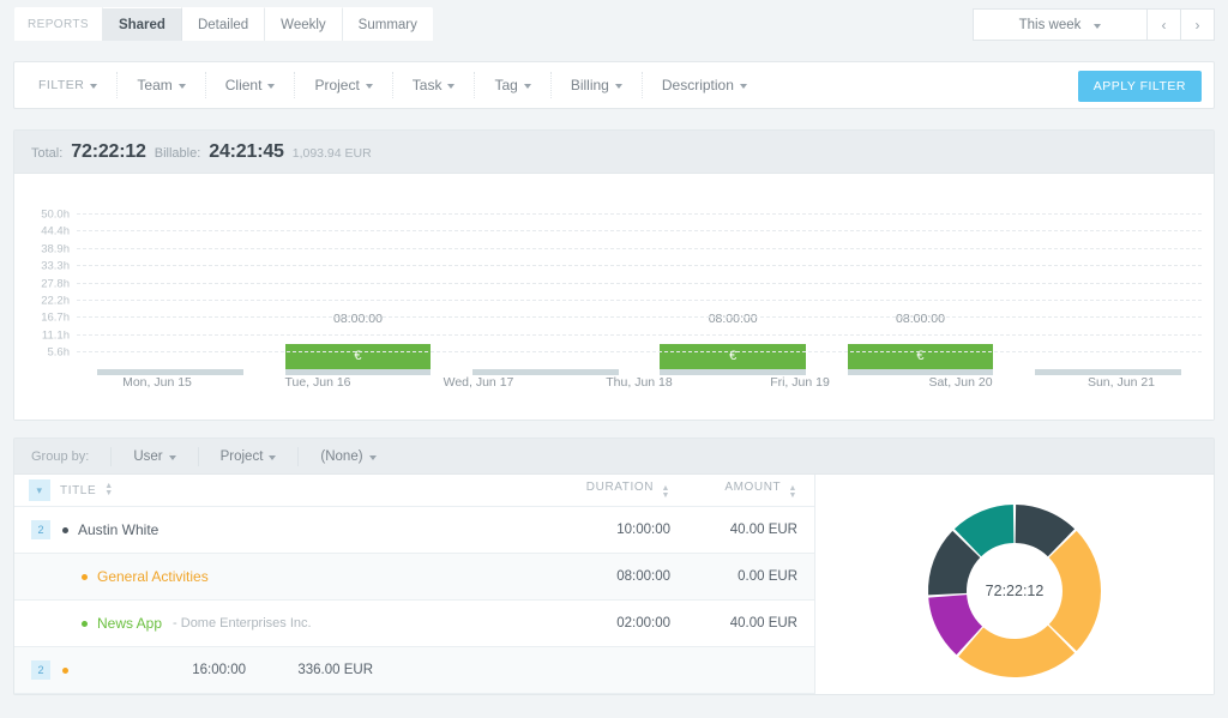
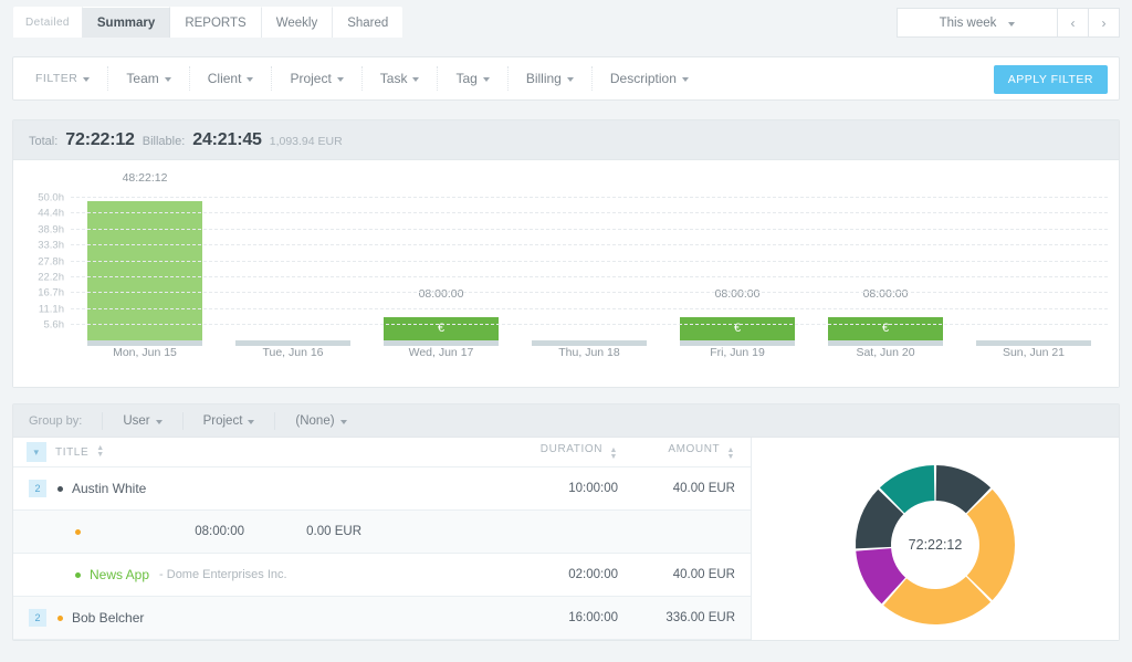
- REPORTS
+ Detailed
- Shared
+ Summary
- Detailed
+ REPORTS
  Weekly
- Summary
+ Shared
  This week
  ‹
  ›
  FILTER
  Team
  Client
  Project
  Task
  Tag
  Billing
  Description
  APPLY FILTER
  Total:
  72:22:12
  Billable:
  24:21:45
  1,093.94 EUR
+ 48:22:12
  €
  08:00:00
  €
  08:00:00
  €
  08:00:00
  5.6h
  11.1h
  16.7h
  22.2h
  27.8h
  33.3h
  38.9h
  44.4h
  50.0h
  Mon, Jun 15
  Tue, Jun 16
  Wed, Jun 17
  Thu, Jun 18
  Fri, Jun 19
  Sat, Jun 20
  Sun, Jun 21
  Group by:
  User
  Project
  (None)
  ▾
  TITLE
  DURATION
  AMOUNT
  2
  Austin White
  10:00:00
  40.00 EUR
- General Activities
  08:00:00
  0.00 EUR
  News App
  - Dome Enterprises Inc.
  02:00:00
  40.00 EUR
  2
+ Bob Belcher
  16:00:00
  336.00 EUR
  72:22:12
